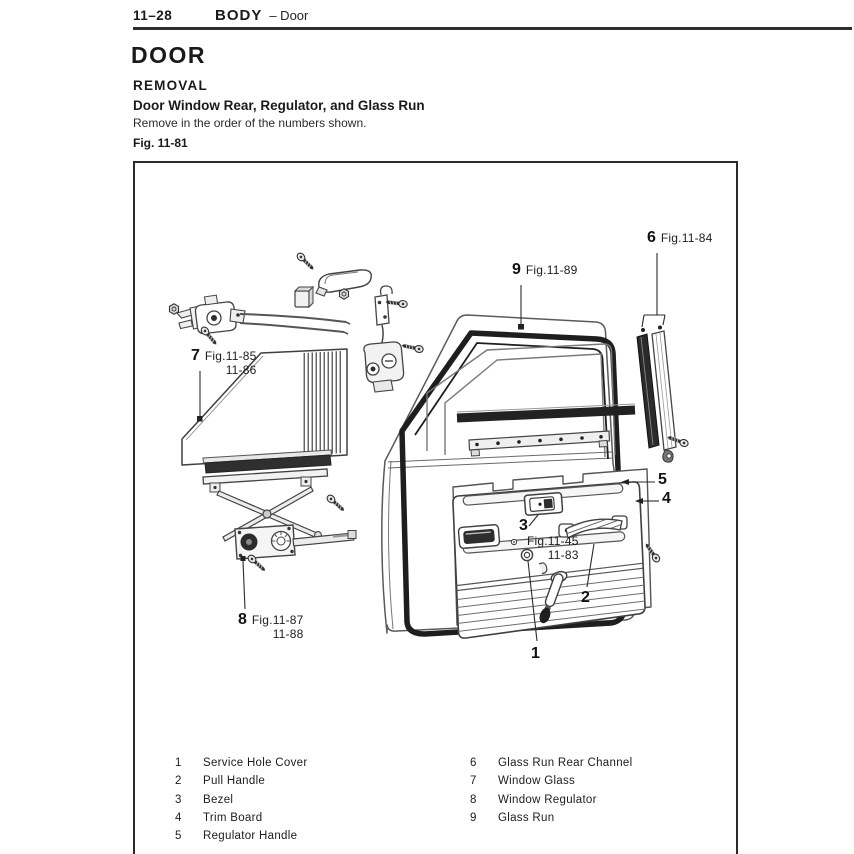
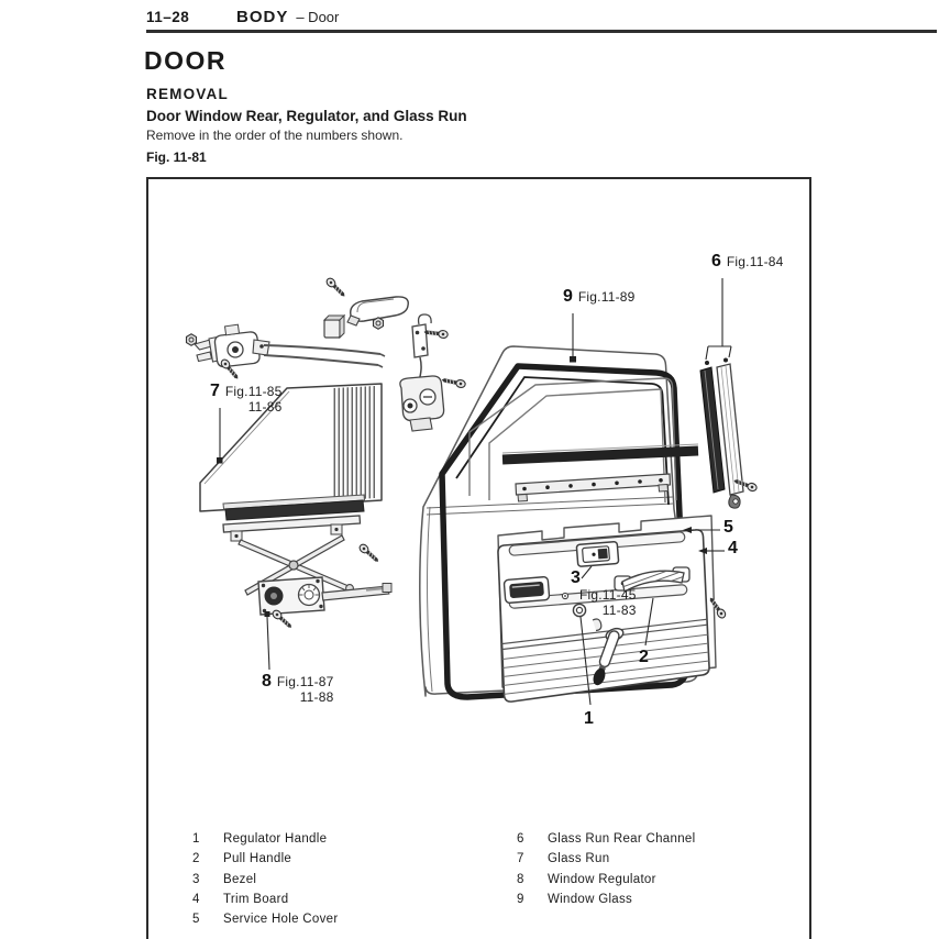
  11–28
  BODY
  – Door
  DOOR
  REMOVAL
  Door Window Rear, Regulator, and Glass Run
  Remove in the order of the numbers shown.
  Fig. 11-81
  6
  Fig.11-84
  9
  Fig.11-89
  7
  Fig.11-85
  11-86
  8
  Fig.11-87
  11-88
  5
  4
  3
  Fig.11-45
  11-83
  2
  1
  1
- Service Hole Cover
+ Regulator Handle
  2
  Pull Handle
  3
  Bezel
  4
  Trim Board
  5
- Regulator Handle
+ Service Hole Cover
  6
  Glass Run Rear Channel
  7
- Window Glass
+ Glass Run
  8
  Window Regulator
  9
- Glass Run
+ Window Glass
